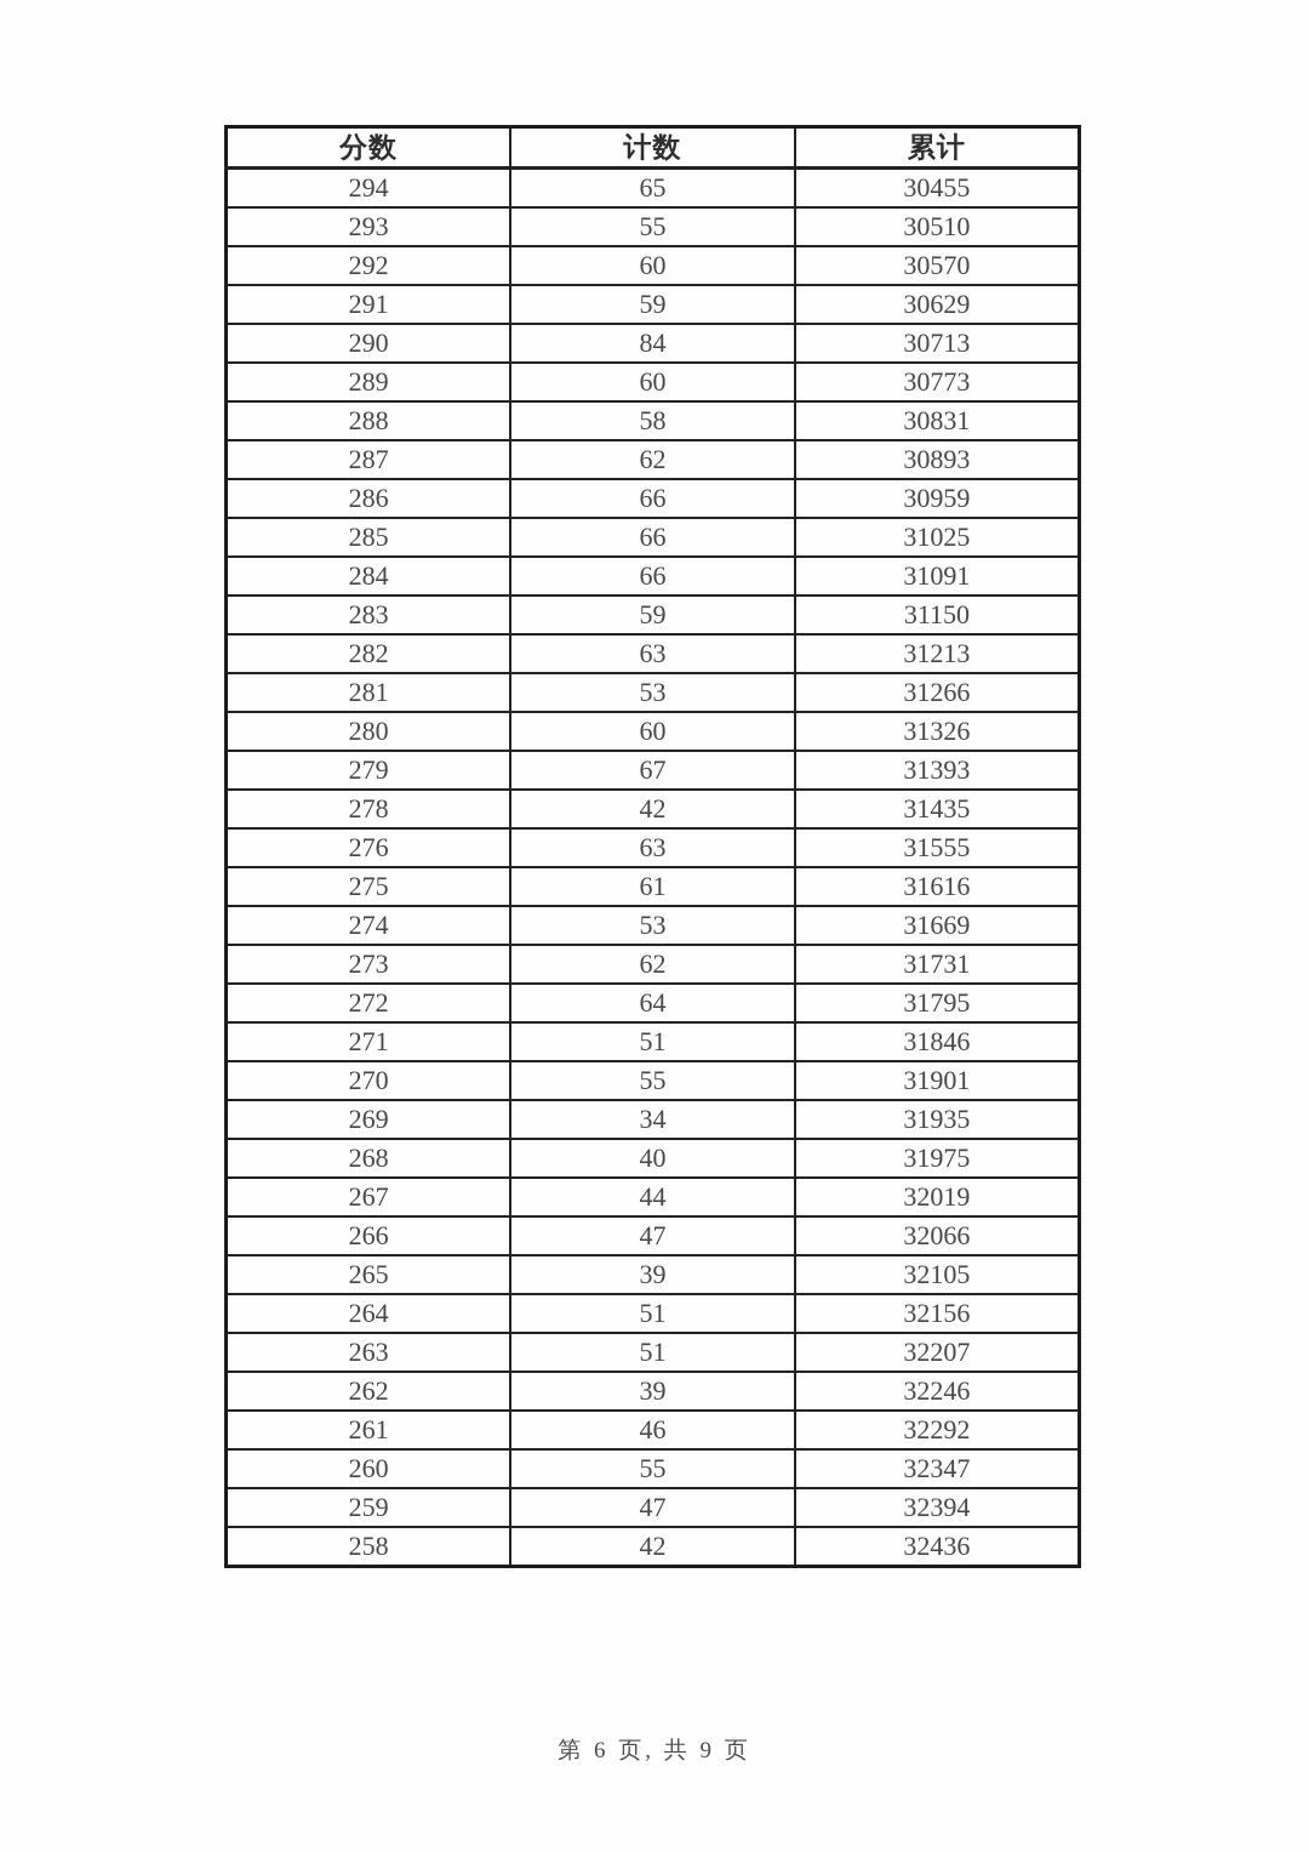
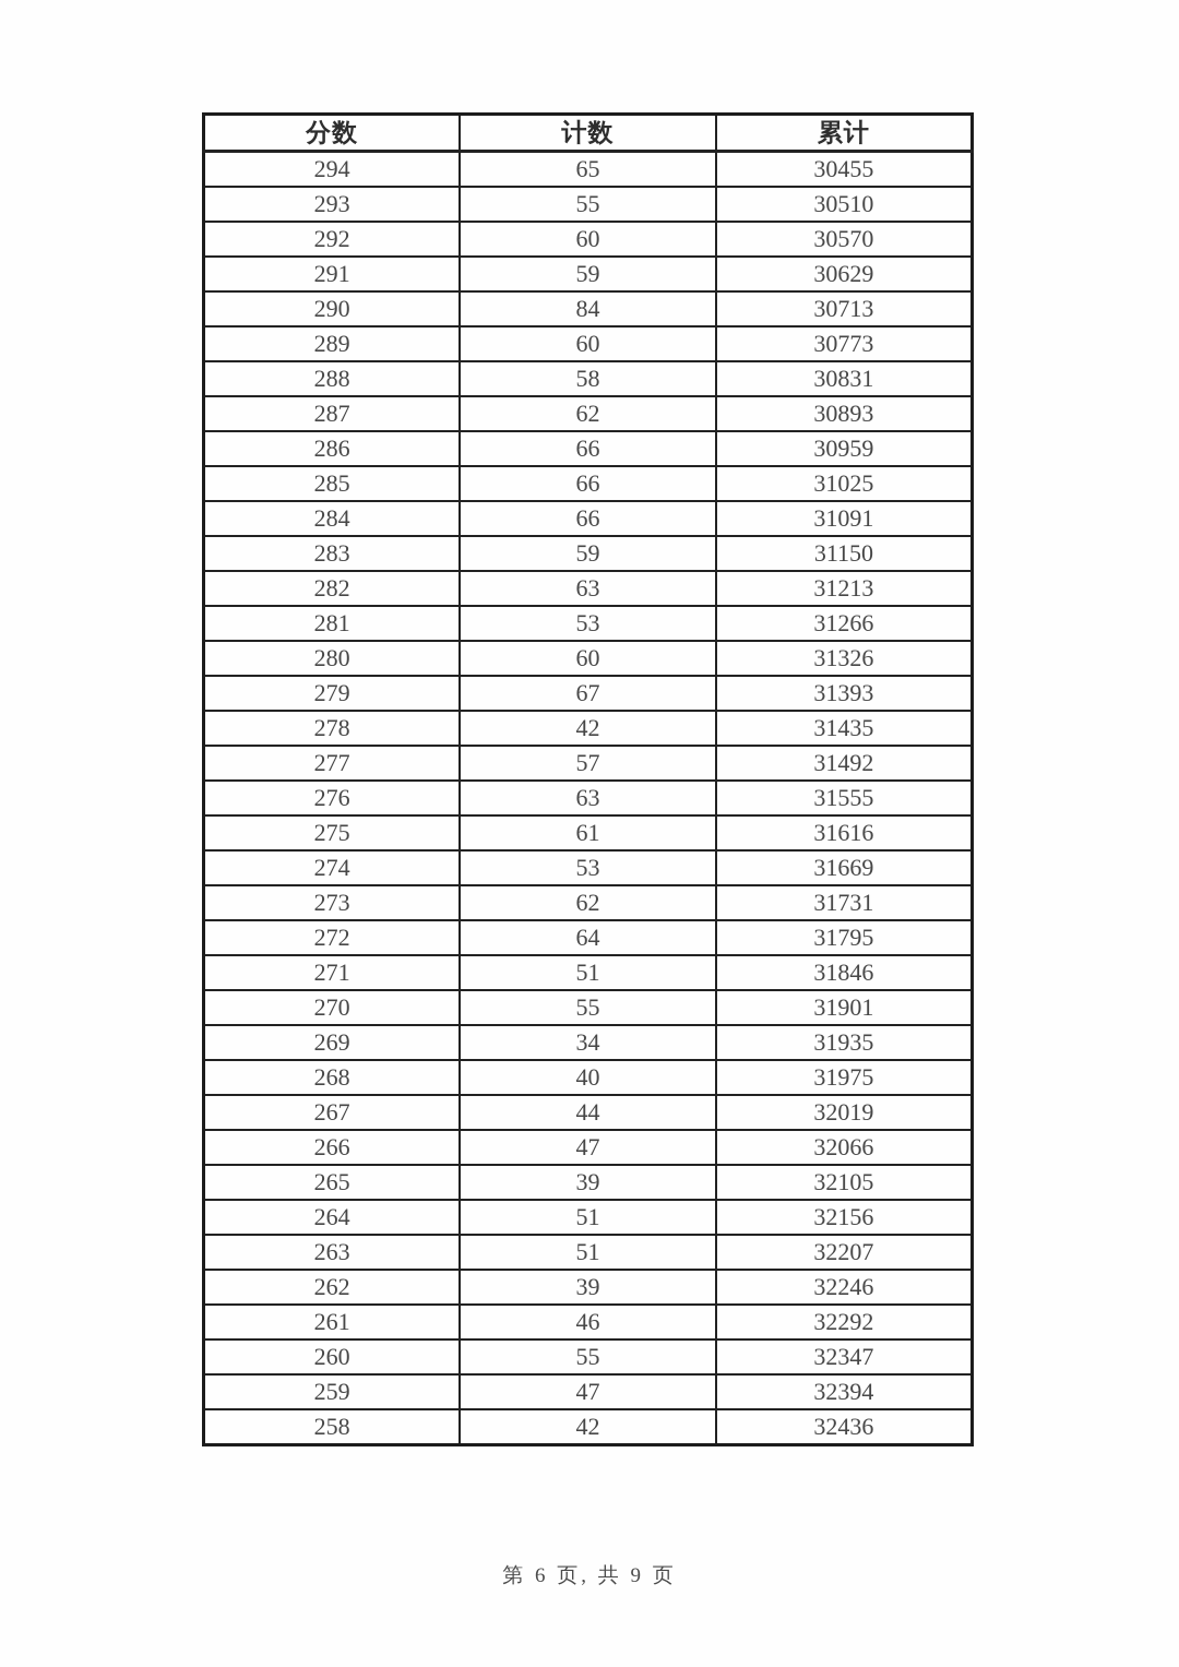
  分数	计数	累计
  294	65	30455
  293	55	30510
  292	60	30570
  291	59	30629
  290	84	30713
  289	60	30773
  288	58	30831
  287	62	30893
  286	66	30959
  285	66	31025
  284	66	31091
  283	59	31150
  282	63	31213
  281	53	31266
  280	60	31326
  279	67	31393
  278	42	31435
+ 277	57	31492
  276	63	31555
  275	61	31616
  274	53	31669
  273	62	31731
  272	64	31795
  271	51	31846
  270	55	31901
  269	34	31935
  268	40	31975
  267	44	32019
  266	47	32066
  265	39	32105
  264	51	32156
  263	51	32207
  262	39	32246
  261	46	32292
  260	55	32347
  259	47	32394
  258	42	32436
  第 6 页, 共 9 页
